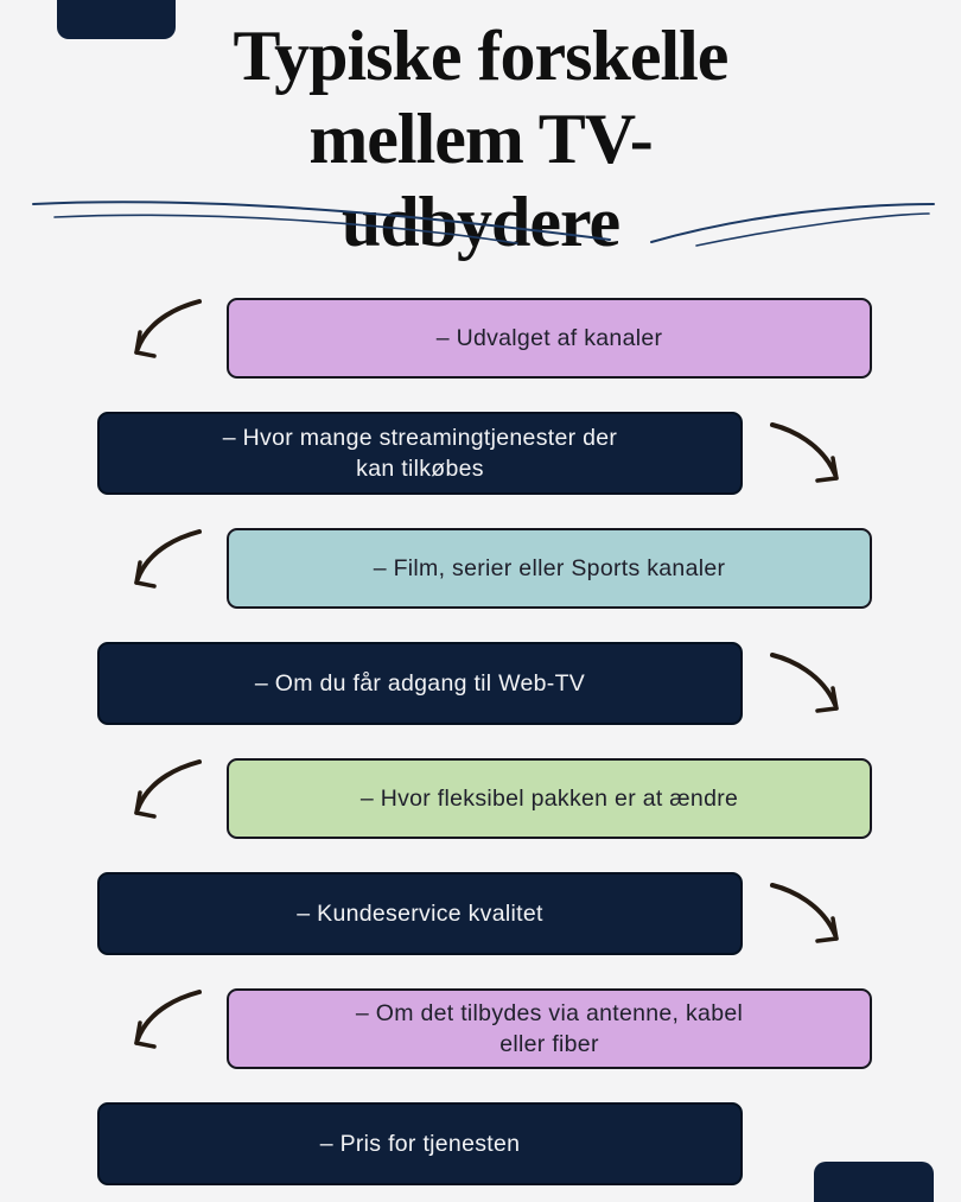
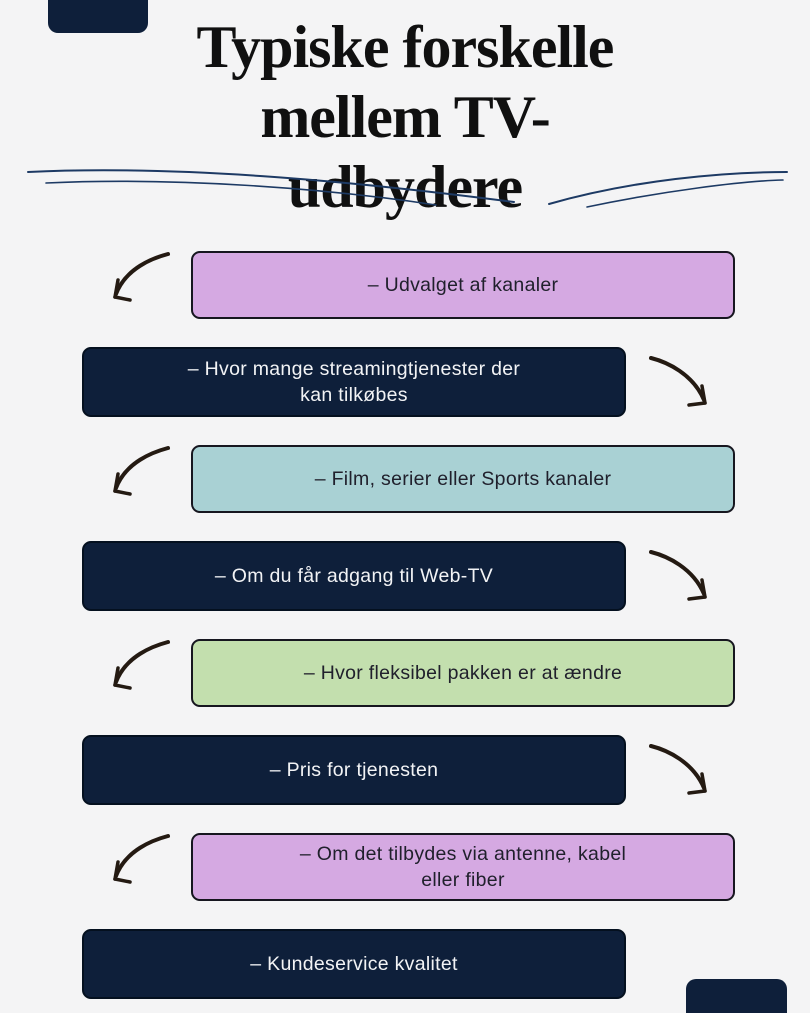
  Typiske forskelle
  mellem TV-
  udbydere
  – Udvalget af kanaler
  – Hvor mange streamingtjenester der
  kan tilkøbes
  – Film, serier eller Sports kanaler
  – Om du får adgang til Web-TV
  – Hvor fleksibel pakken er at ændre
- – Kundeservice kvalitet
+ – Pris for tjenesten
  – Om det tilbydes via antenne, kabel
  eller fiber
- – Pris for tjenesten
+ – Kundeservice kvalitet
